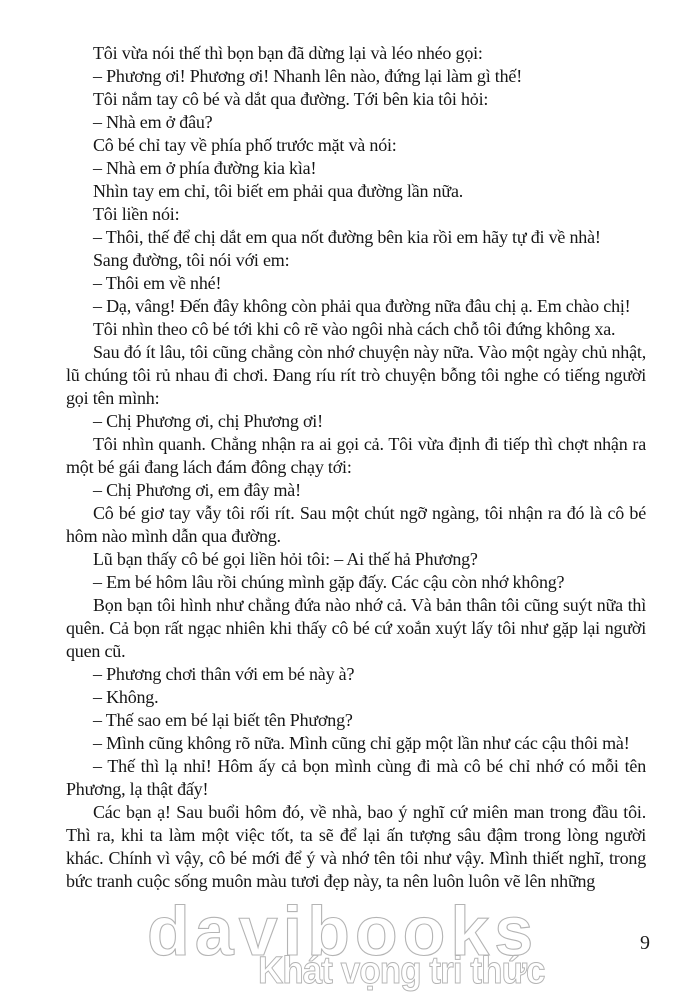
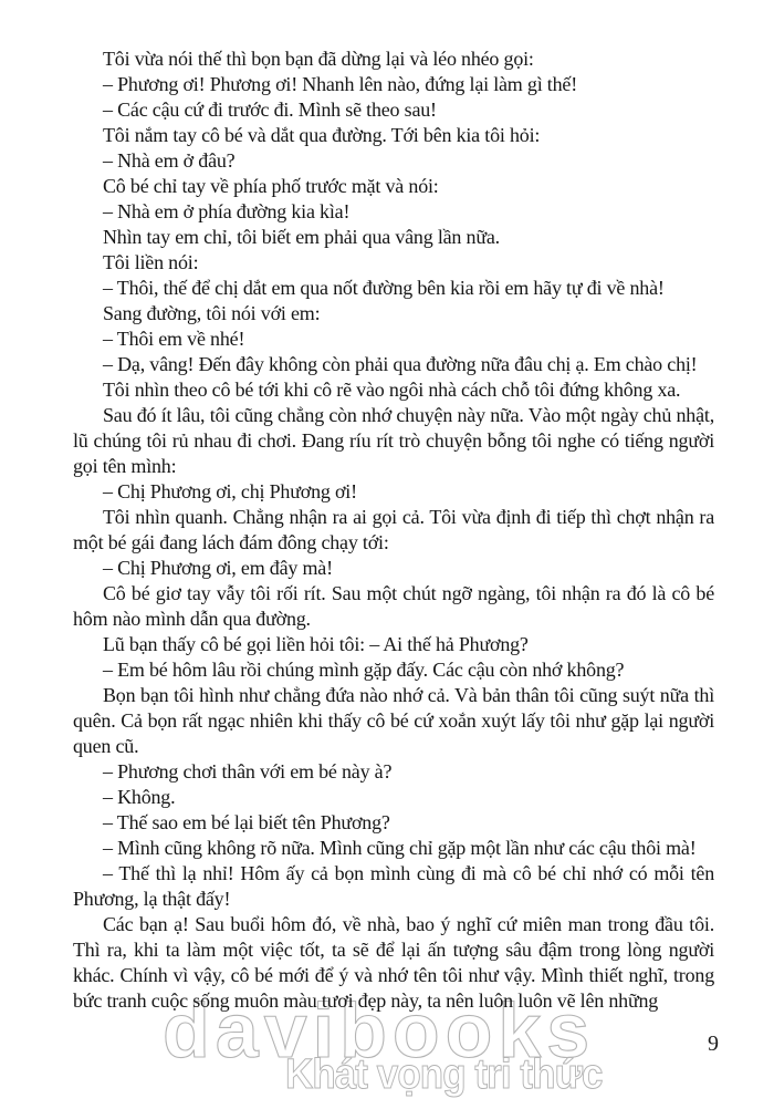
  Tôi vừa nói thế thì bọn bạn đã dừng lại và léo nhéo gọi:
  – Phương ơi! Phương ơi! Nhanh lên nào, đứng lại làm gì thế!
+ – Các cậu cứ đi trước đi. Mình sẽ theo sau!
  Tôi nắm tay cô bé và dắt qua đường. Tới bên kia tôi hỏi:
  – Nhà em ở đâu?
  Cô bé chỉ tay về phía phố trước mặt và nói:
  – Nhà em ở phía đường kia kìa!
- Nhìn tay em chỉ, tôi biết em phải qua đường lần nữa.
+ Nhìn tay em chỉ, tôi biết em phải qua vâng lần nữa.
  Tôi liền nói:
  – Thôi, thế để chị dắt em qua nốt đường bên kia rồi em hãy tự đi về nhà!
  Sang đường, tôi nói với em:
  – Thôi em về nhé!
  – Dạ, vâng! Đến đây không còn phải qua đường nữa đâu chị ạ. Em chào chị!
  Tôi nhìn theo cô bé tới khi cô rẽ vào ngôi nhà cách chỗ tôi đứng không xa.
  Sau đó ít lâu, tôi cũng chẳng còn nhớ chuyện này nữa. Vào một ngày chủ nhật, lũ chúng tôi rủ nhau đi chơi. Đang ríu rít trò chuyện bỗng tôi nghe có tiếng người gọi tên mình:
  – Chị Phương ơi, chị Phương ơi!
  Tôi nhìn quanh. Chẳng nhận ra ai gọi cả. Tôi vừa định đi tiếp thì chợt nhận ra một bé gái đang lách đám đông chạy tới:
  – Chị Phương ơi, em đây mà!
  Cô bé giơ tay vẫy tôi rối rít. Sau một chút ngỡ ngàng, tôi nhận ra đó là cô bé hôm nào mình dẫn qua đường.
  Lũ bạn thấy cô bé gọi liền hỏi tôi: – Ai thế hả Phương?
  – Em bé hôm lâu rồi chúng mình gặp đấy. Các cậu còn nhớ không?
  Bọn bạn tôi hình như chẳng đứa nào nhớ cả. Và bản thân tôi cũng suýt nữa thì quên. Cả bọn rất ngạc nhiên khi thấy cô bé cứ xoắn xuýt lấy tôi như gặp lại người quen cũ.
  – Phương chơi thân với em bé này à?
  – Không.
  – Thế sao em bé lại biết tên Phương?
  – Mình cũng không rõ nữa. Mình cũng chỉ gặp một lần như các cậu thôi mà!
  – Thế thì lạ nhỉ! Hôm ấy cả bọn mình cùng đi mà cô bé chỉ nhớ có mỗi tên Phương, lạ thật đấy!
  Các bạn ạ! Sau buổi hôm đó, về nhà, bao ý nghĩ cứ miên man trong đầu tôi. Thì ra, khi ta làm một việc tốt, ta sẽ để lại ấn tượng sâu đậm trong lòng người khác. Chính vì vậy, cô bé mới để ý và nhớ tên tôi như vậy. Mình thiết nghĩ, trong bức tranh cuộc sống muôn màu tươi đẹp này, ta nên luôn luôn vẽ lên những
  davibooks
  Khát vọng tri thức
  9
